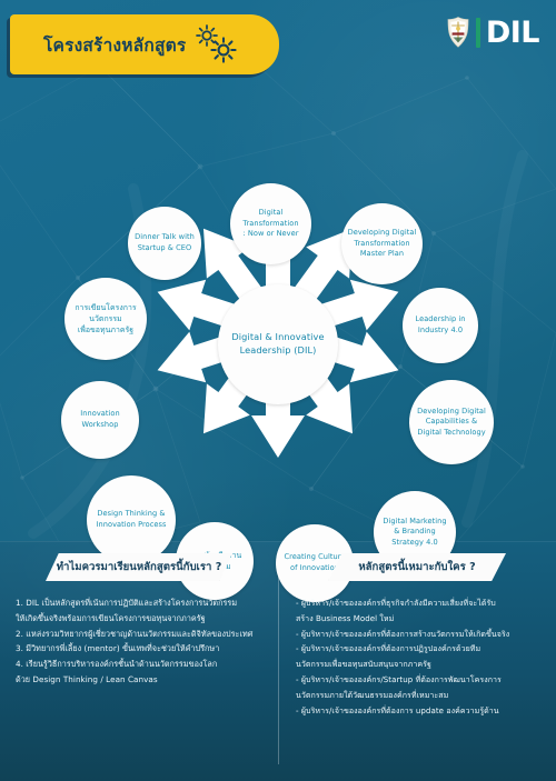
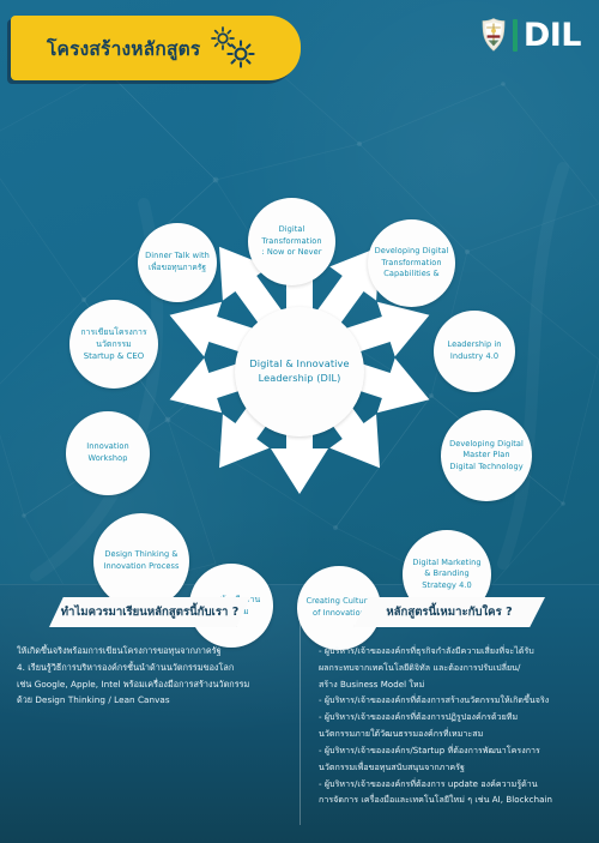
  โครงสร้างหลักสูตร
  DIL
  Digital & Innovative
  Leadership (DIL)
  Dinner Talk with
- Startup & CEO
+ เพื่อขอทุนภาครัฐ
  Digital
  Transformation
  : Now or Never
  Developing Digital
  Transformation
- Master Plan
+ Capabilities &
  Leadership in
  Industry 4.0
  Developing Digital
- Capabilities &
+ Master Plan
  Digital Technology
  Digital Marketing
  & Branding
  Strategy 4.0
  Creating Cultur
  of Innovatio
  Design Thinking &
  Innovation Process
  Innovation
  Workshop
  การเขียนโครงการ
  นวัตกรรม
- เพื่อขอทุนภาครัฐ
+ Startup & CEO
  ทำไมควรมาเรียนหลักสูตรนี้กับเรา ?
- 1. DIL เป็นหลักสูตรที่เน้นการปฏิบัติและสร้างโครงการนวัตกรรม
  ให้เกิดขึ้นจริงพร้อมการเขียนโครงการขอทุนจากภาครัฐ
- 2. แหล่งรวมวิทยากรผู้เชี่ยวชาญด้านนวัตกรรมและดิจิทัลของประเทศ
- 3. มีวิทยากรพี่เลี้ยง (mentor) ขั้นเทพที่จะช่วยให้คำปรึกษา
  4. เรียนรู้วิธีการบริหารองค์กรชั้นนำด้านนวัตกรรมของโลก
+ เช่น Google, Apple, Intel พร้อมเครื่องมือการสร้างนวัตกรรม
  ด้วย Design Thinking / Lean Canvas
  หลักสูตรนี้เหมาะกับใคร ?
  - ผู้บริหาร/เจ้าขององค์กรที่ธุรกิจกำลังมีความเสี่ยงที่จะได้รับ
+ ผลกระทบจากเทคโนโลยีดิจิทัล และต้องการปรับเปลี่ยน/
  สร้าง Business Model ใหม่
  - ผู้บริหาร/เจ้าขององค์กรที่ต้องการสร้างนวัตกรรมให้เกิดขึ้นจริง
  - ผู้บริหาร/เจ้าขององค์กรที่ต้องการปฏิรูปองค์กรด้วยทีม
- นวัตกรรมเพื่อขอทุนสนับสนุนจากภาครัฐ
+ นวัตกรรมภายใต้วัฒนธรรมองค์กรที่เหมาะสม
  - ผู้บริหาร/เจ้าขององค์กร/Startup ที่ต้องการพัฒนาโครงการ
- นวัตกรรมภายใต้วัฒนธรรมองค์กรที่เหมาะสม
+ นวัตกรรมเพื่อขอทุนสนับสนุนจากภาครัฐ
  - ผู้บริหาร/เจ้าขององค์กรที่ต้องการ update องค์ความรู้ด้าน
+ การจัดการ เครื่องมือและเทคโนโลยีใหม่ ๆ เช่น AI, Blockchain
